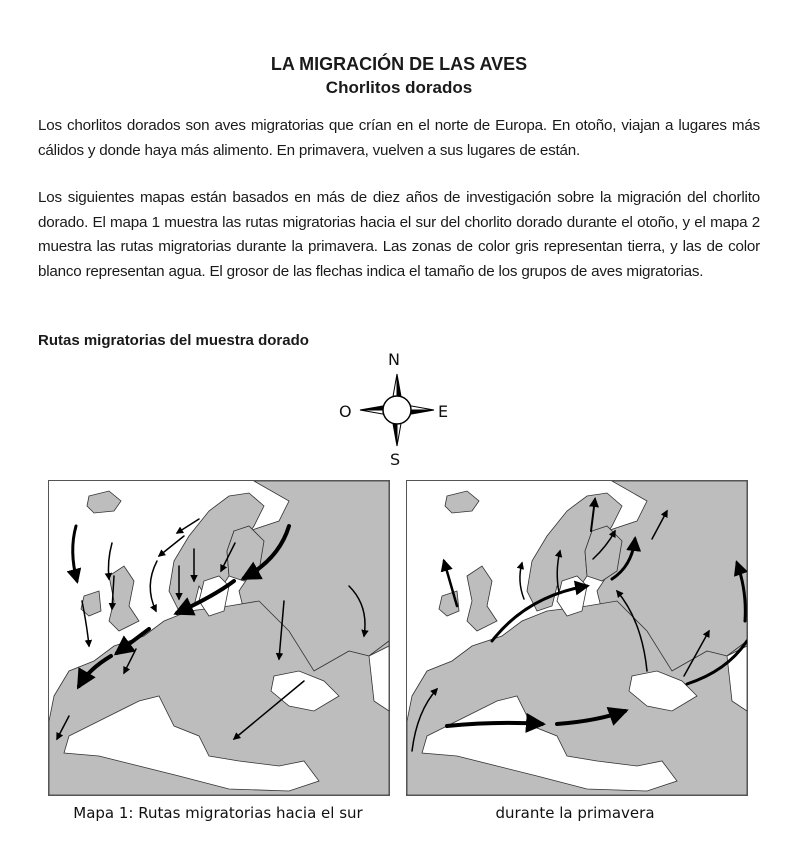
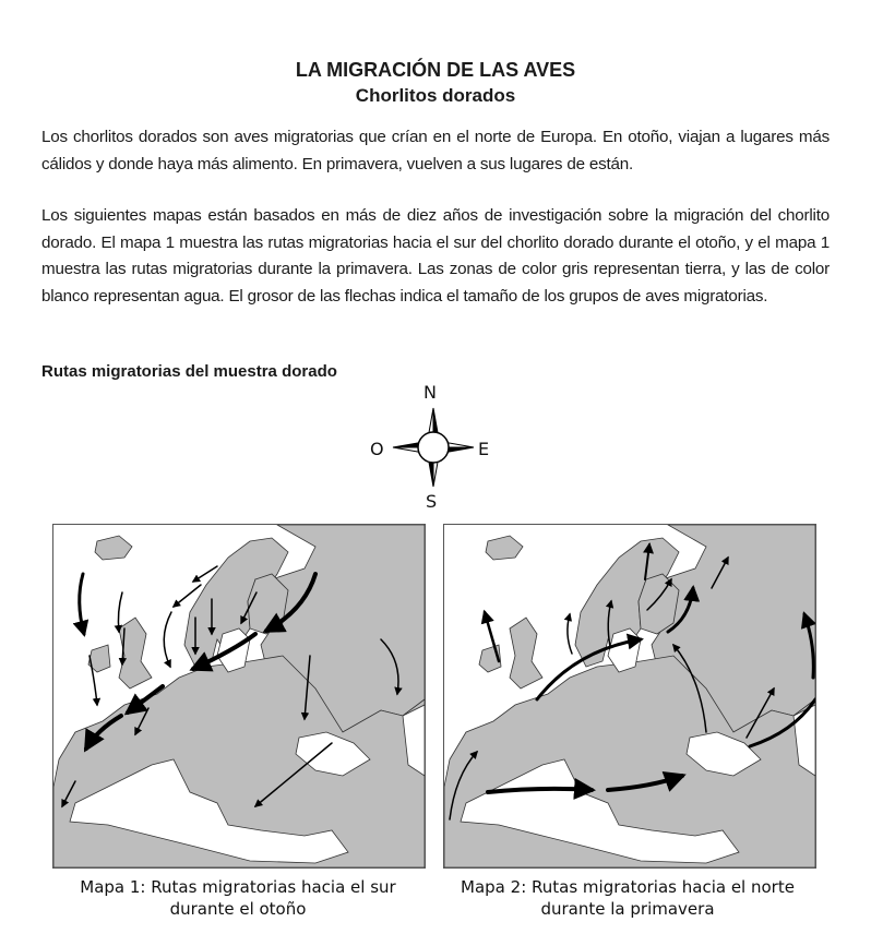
  LA MIGRACIÓN DE LAS AVES
  Chorlitos dorados
  Los chorlitos dorados son aves migratorias que crían en el norte de Europa. En otoño, viajan a lugares más cálidos y donde haya más alimento. En primavera, vuelven a sus lugares de están.
- Los siguientes mapas están basados en más de diez años de investigación sobre la migración del chorlito dorado. El mapa 1 muestra las rutas migratorias hacia el sur del chorlito dorado durante el otoño, y el mapa 2 muestra las rutas migratorias durante la primavera. Las zonas de color gris representan tierra, y las de color blanco representan agua. El grosor de las flechas indica el tamaño de los grupos de aves migratorias.
+ Los siguientes mapas están basados en más de diez años de investigación sobre la migración del chorlito dorado. El mapa 1 muestra las rutas migratorias hacia el sur del chorlito dorado durante el otoño, y el mapa 1 muestra las rutas migratorias durante la primavera. Las zonas de color gris representan tierra, y las de color blanco representan agua. El grosor de las flechas indica el tamaño de los grupos de aves migratorias.
  Rutas migratorias del muestra dorado
  N
  S
  E
  O
  Mapa 1: Rutas migratorias hacia el sur
+ durante el otoño
+ Mapa 2: Rutas migratorias hacia el norte
  durante la primavera
